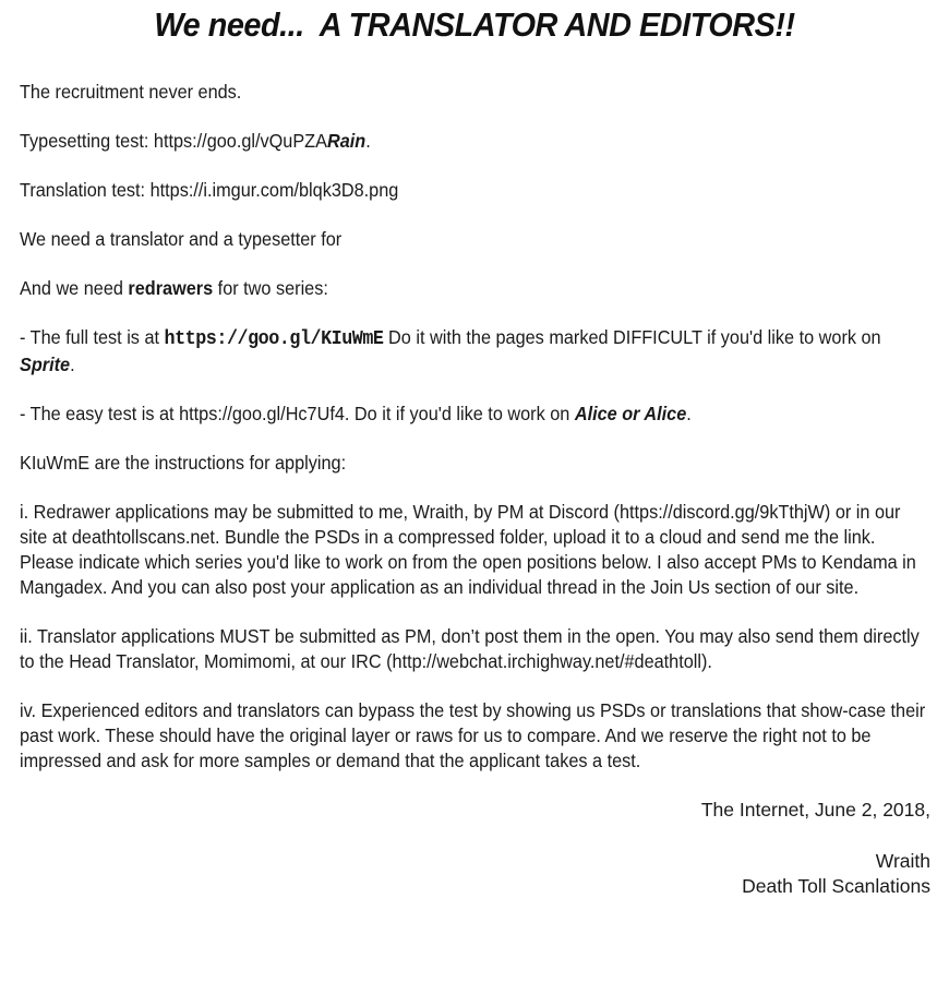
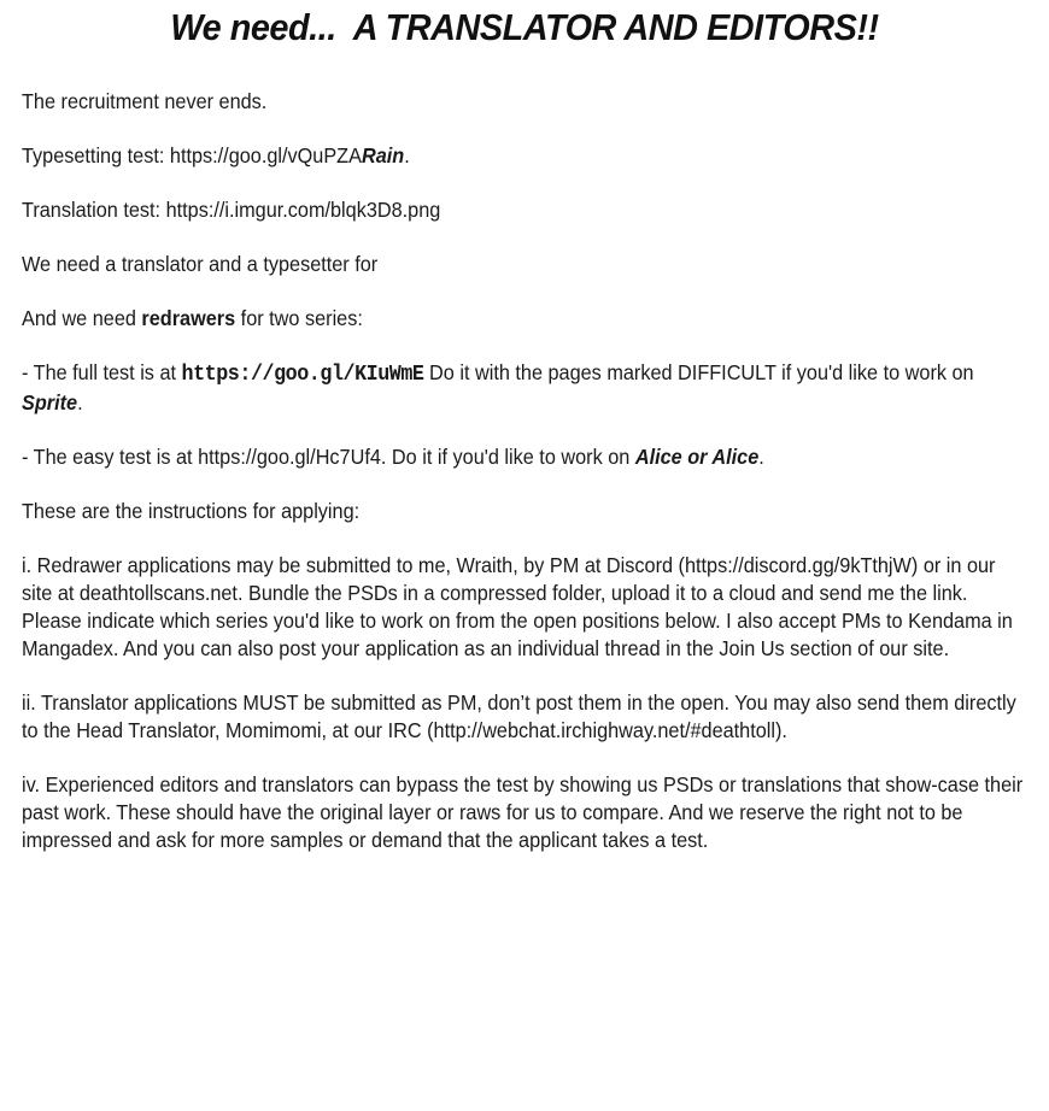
  We need... A TRANSLATOR AND EDITORS!!
  The recruitment never ends.
  Typesetting test: https://goo.gl/vQuPZARain.
  Translation test: https://i.imgur.com/blqk3D8.png
  We need a translator and a typesetter for
  And we need redrawers for two series:
  - The full test is at https://goo.gl/KIuWmE Do it with the pages marked DIFFICULT if you'd like to work on Sprite.
  - The easy test is at https://goo.gl/Hc7Uf4. Do it if you'd like to work on Alice or Alice.
- KIuWmE are the instructions for applying:
+ These are the instructions for applying:
  i. Redrawer applications may be submitted to me, Wraith, by PM at Discord (https://discord.gg/9kTthjW) or in our site at deathtollscans.net. Bundle the PSDs in a compressed folder, upload it to a cloud and send me the link. Please indicate which series you'd like to work on from the open positions below. I also accept PMs to Kendama in Mangadex. And you can also post your application as an individual thread in the Join Us section of our site.
  ii. Translator applications MUST be submitted as PM, don’t post them in the open. You may also send them directly to the Head Translator, Momimomi, at our IRC (http://webchat.irchighway.net/#deathtoll).
  iv. Experienced editors and translators can bypass the test by showing us PSDs or translations that show-case their past work. These should have the original layer or raws for us to compare. And we reserve the right not to be impressed and ask for more samples or demand that the applicant takes a test.
- The Internet, June 2, 2018,
- Wraith
- Death Toll Scanlations
